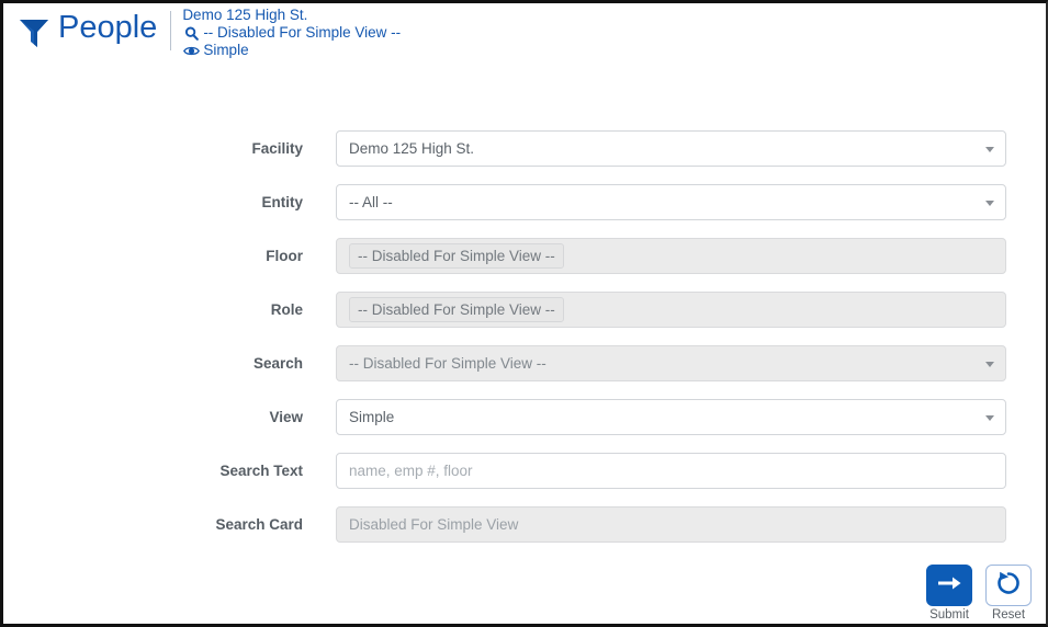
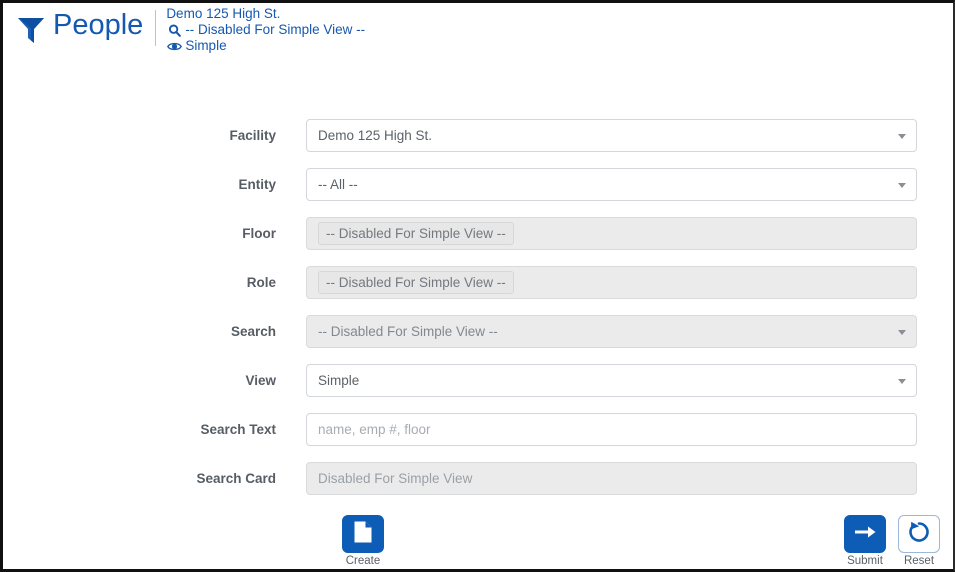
  People
  Demo 125 High St.
  -- Disabled For Simple View --
  Simple
  Facility
  Demo 125 High St.
  Entity
  -- All --
  Floor
  -- Disabled For Simple View --
  Role
  -- Disabled For Simple View --
  Search
  -- Disabled For Simple View --
  View
  Simple
  Search Text
  name, emp #, floor
  Search Card
  Disabled For Simple View
+ Create
  Submit
  Reset
